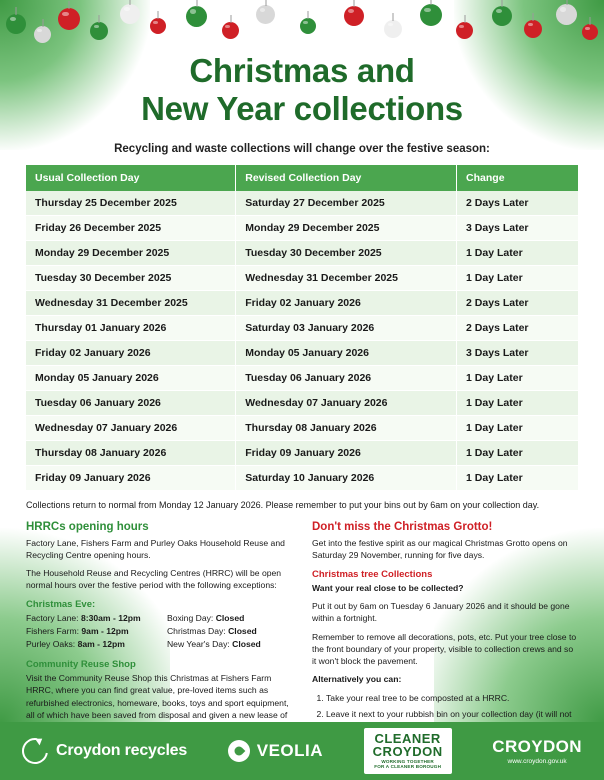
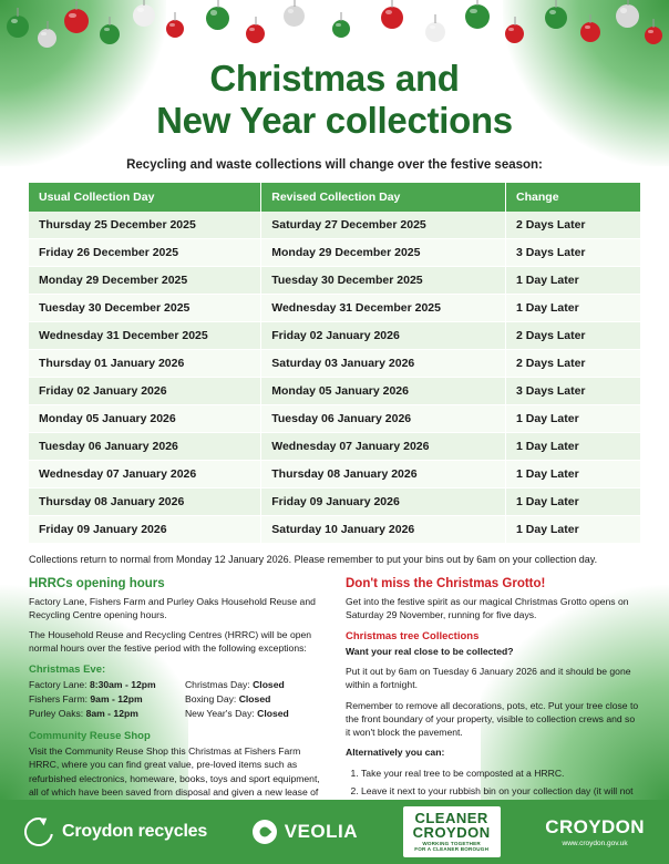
  Christmas and
  New Year collections
  Recycling and waste collections will change over the festive season:
  Usual Collection Day	Revised Collection Day	Change
  Thursday 25 December 2025	Saturday 27 December 2025	2 Days Later
  Friday 26 December 2025	Monday 29 December 2025	3 Days Later
  Monday 29 December 2025	Tuesday 30 December 2025	1 Day Later
  Tuesday 30 December 2025	Wednesday 31 December 2025	1 Day Later
  Wednesday 31 December 2025	Friday 02 January 2026	2 Days Later
  Thursday 01 January 2026	Saturday 03 January 2026	2 Days Later
  Friday 02 January 2026	Monday 05 January 2026	3 Days Later
  Monday 05 January 2026	Tuesday 06 January 2026	1 Day Later
  Tuesday 06 January 2026	Wednesday 07 January 2026	1 Day Later
  Wednesday 07 January 2026	Thursday 08 January 2026	1 Day Later
  Thursday 08 January 2026	Friday 09 January 2026	1 Day Later
  Friday 09 January 2026	Saturday 10 January 2026	1 Day Later
  Collections return to normal from Monday 12 January 2026. Please remember to put your bins out by 6am on your collection day.
  HRRCs opening hours
  Factory Lane, Fishers Farm and Purley Oaks Household Reuse and Recycling Centre opening hours.
  The Household Reuse and Recycling Centres (HRRC) will be open normal hours over the festive period with the following exceptions:
  Christmas Eve:
  Factory Lane: 8:30am - 12pm
- Boxing Day: Closed
+ Christmas Day: Closed
  Fishers Farm: 9am - 12pm
- Christmas Day: Closed
+ Boxing Day: Closed
  Purley Oaks: 8am - 12pm
  New Year's Day: Closed
  Community Reuse Shop
  Visit the Community Reuse Shop this Christmas at Fishers Farm HRRC, where you can find great value, pre-loved items such as refurbished electronics, homeware, books, toys and sport equipment, all of which have been saved from disposal and given a new lease of
  Don't miss the Christmas Grotto!
  Get into the festive spirit as our magical Christmas Grotto opens on Saturday 29 November, running for five days.
  Christmas tree Collections
  Want your real close to be collected?
  Put it out by 6am on Tuesday 6 January 2026 and it should be gone within a fortnight.
  Remember to remove all decorations, pots, etc. Put your tree close to the front boundary of your property, visible to collection crews and so it won't block the pavement.
  Alternatively you can:
  Take your real tree to be composted at a HRRC.
  Leave it next to your rubbish bin on your collection day (it will not
  Croydon recycles
  VEOLIA
  CLEANER
  CROYDON
  CROYDON
